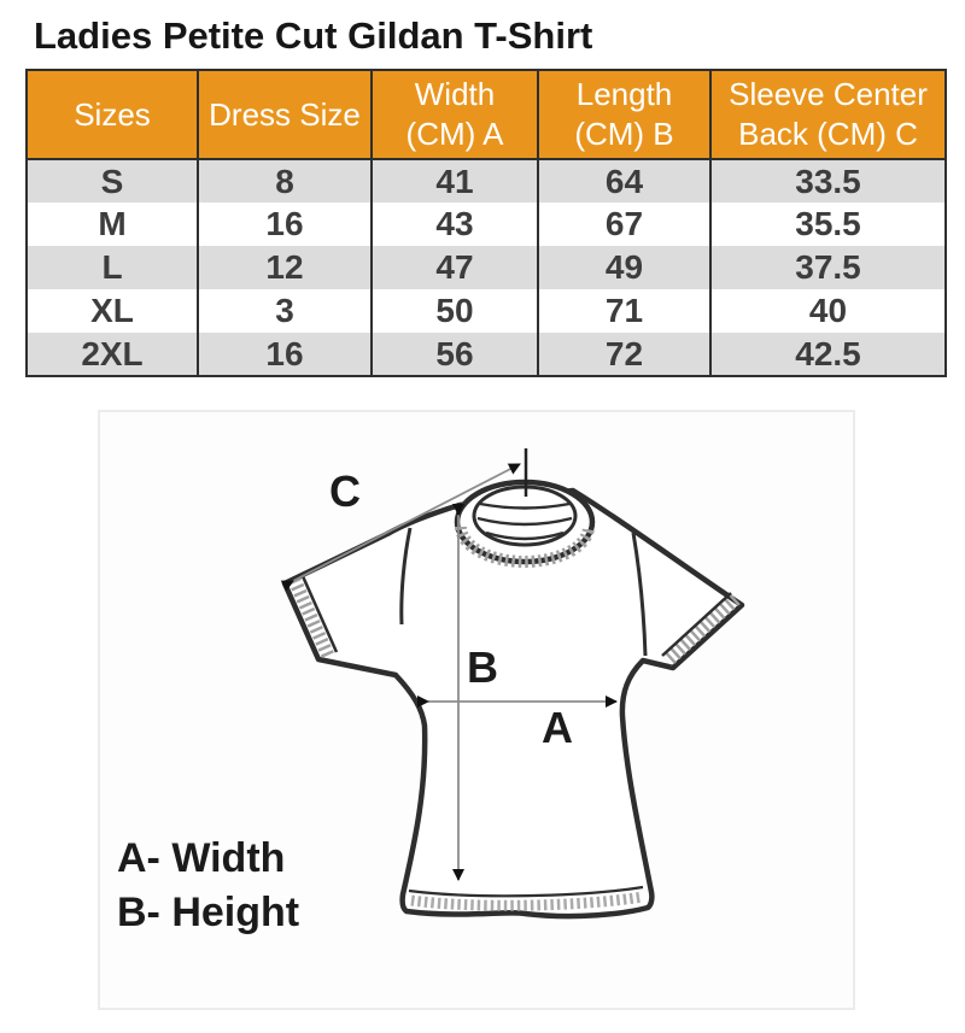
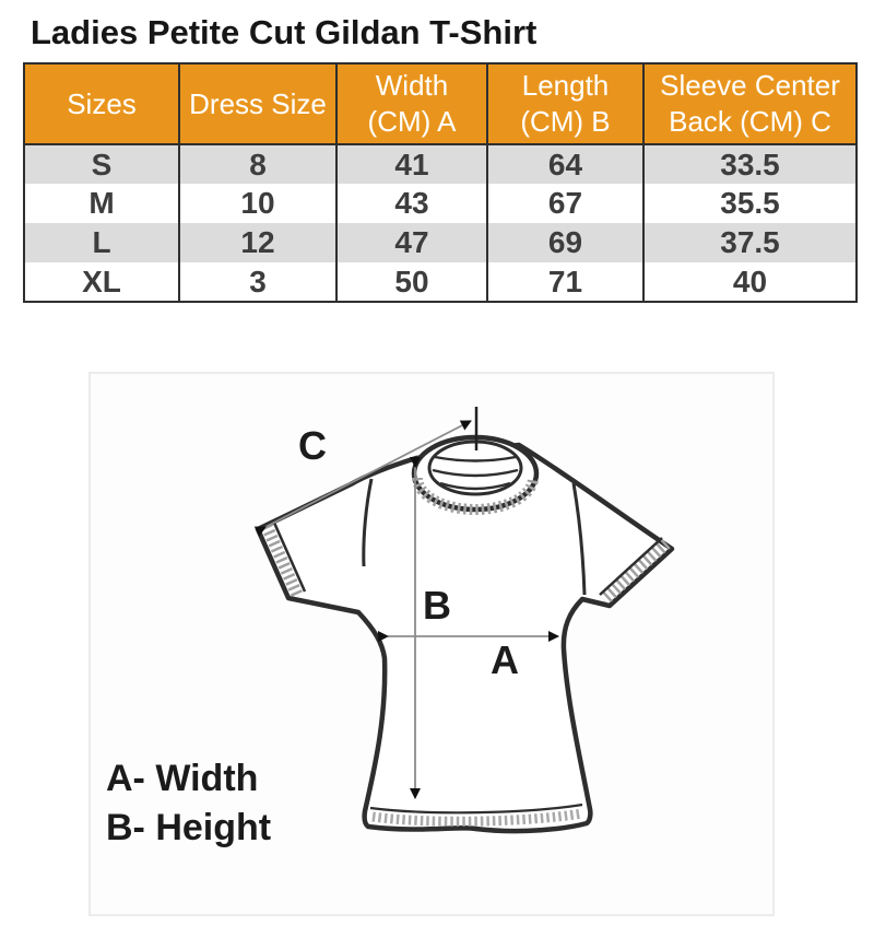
  Ladies Petite Cut Gildan T-Shirt
  Sizes	Dress Size	Width (CM) A	Length (CM) B	Sleeve Center Back (CM) C
  S	8	41	64	33.5
- M	16	43	67	35.5
+ M	10	43	67	35.5
- L	12	47	49	37.5
+ L	12	47	69	37.5
  XL	3	50	71	40
- 2XL	16	56	72	42.5
  C
  B
  A
  A- Width
  B- Height
